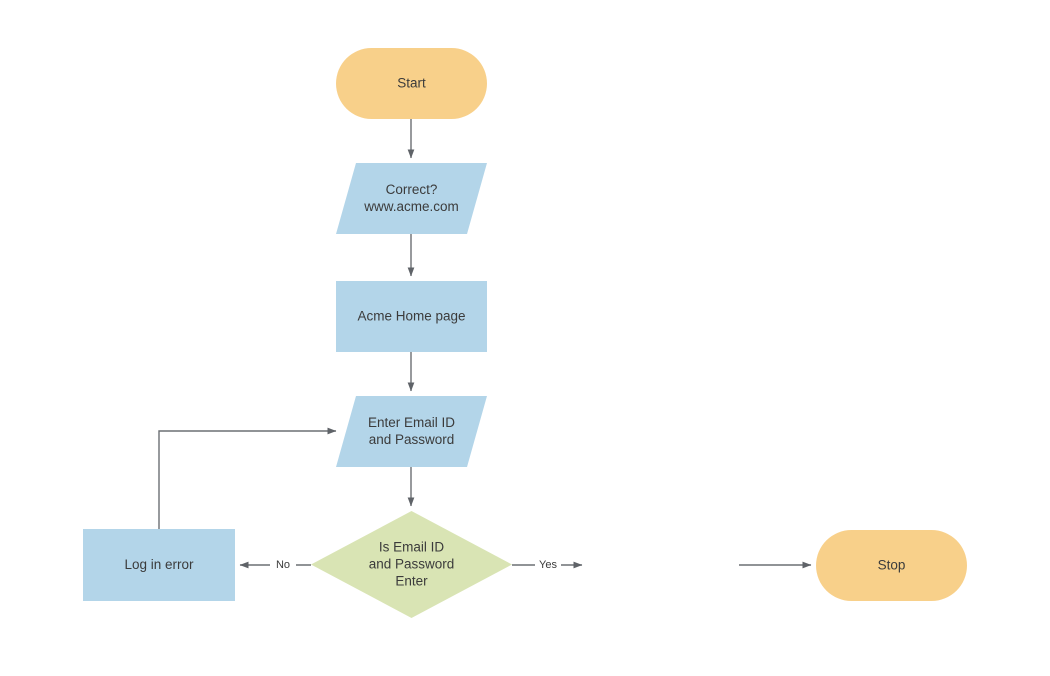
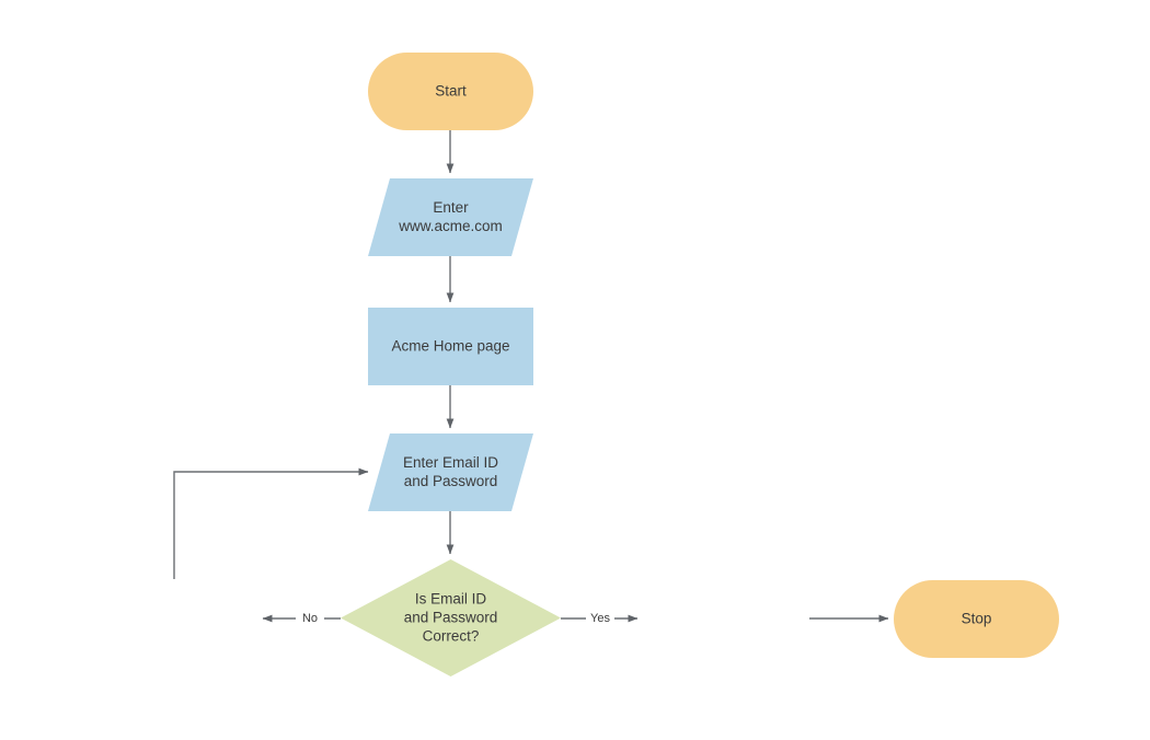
  Start
- Correct? www.acme.com
+ Enter www.acme.com
  Acme Home page
  Enter Email ID and Password
- Is Email ID and Password Enter
+ Is Email ID and Password Correct?
- Log in error
  Stop
  No
  Yes
